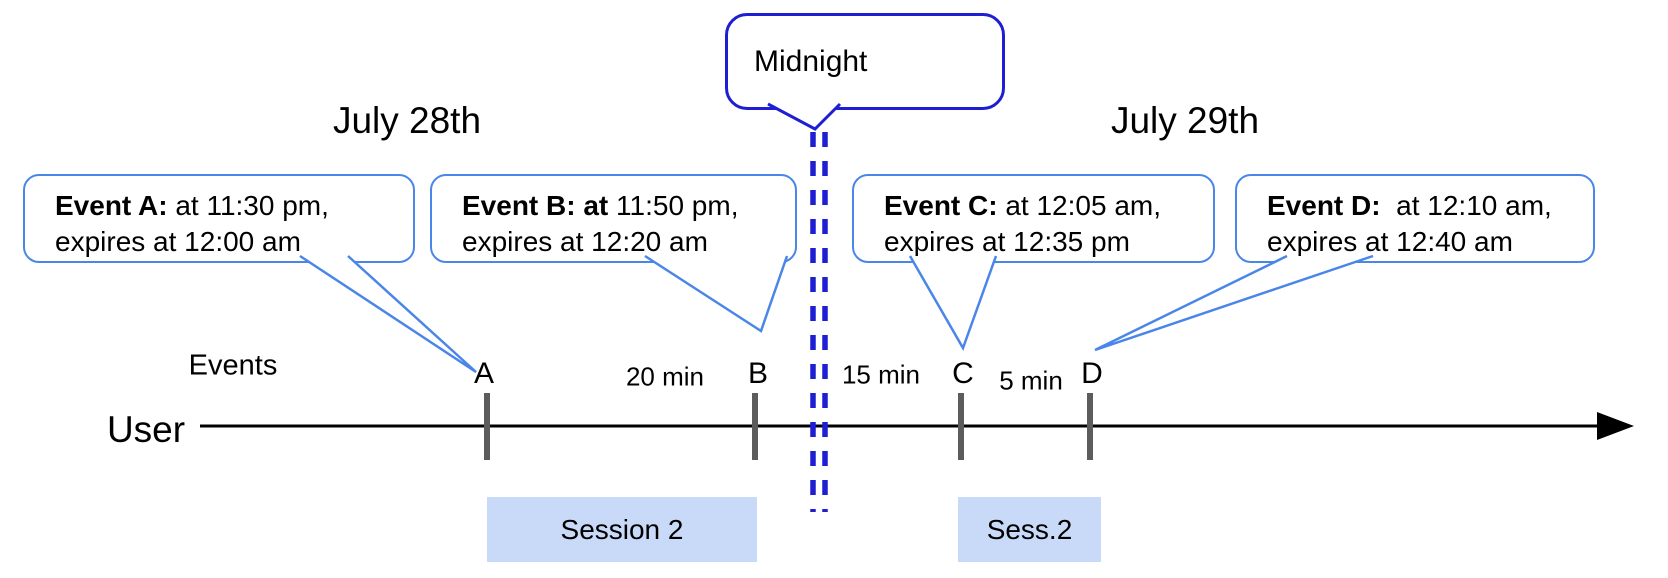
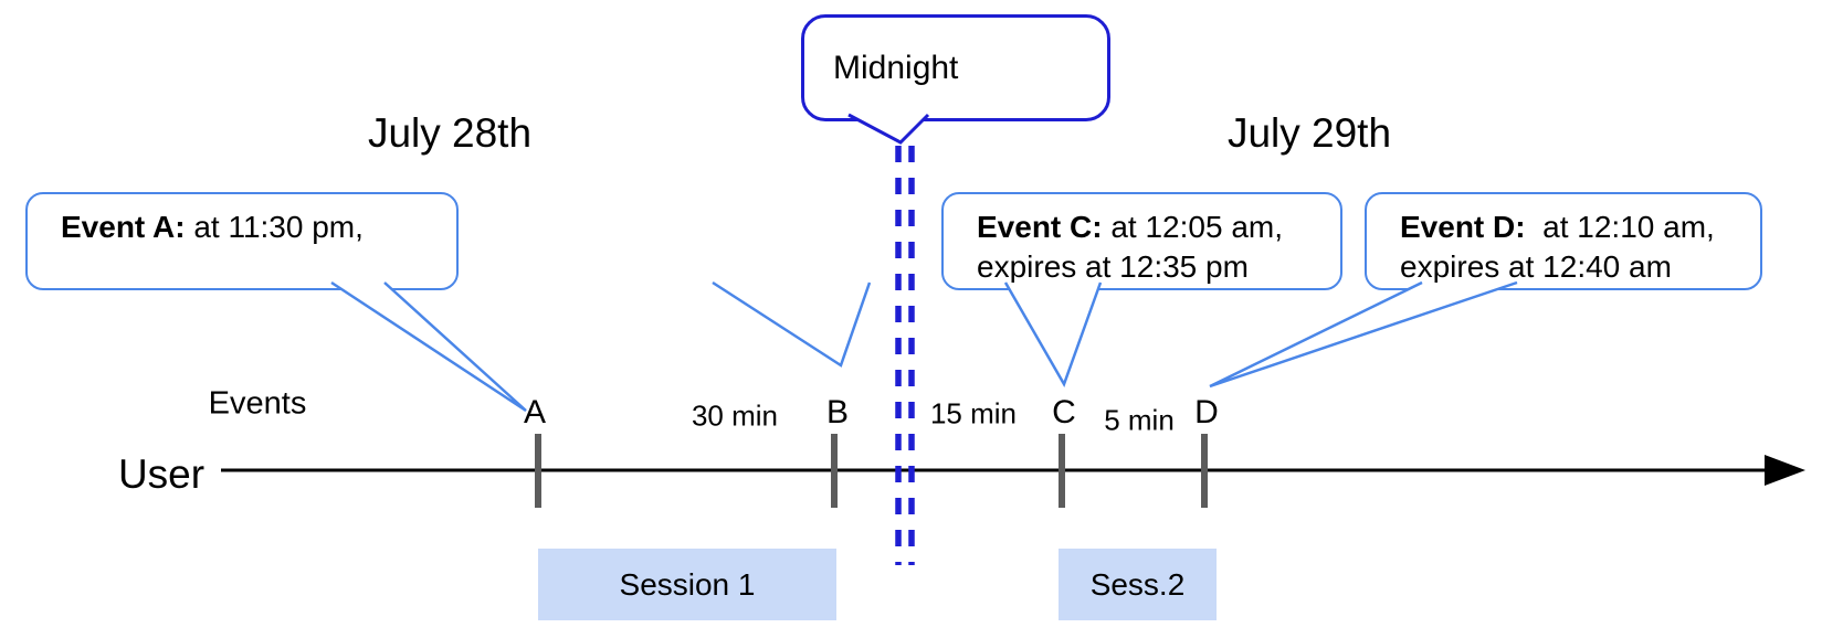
  July 28th
  July 29th
  Midnight
  Event A: at 11:30 pm,
- expires at 12:00 am
- Event B: at 11:50 pm,
- expires at 12:20 am
  Event C: at 12:05 am,
  expires at 12:35 pm
  Event D: at 12:10 am,
  expires at 12:40 am
  Events
  User
  A
  B
  C
  D
- 20 min
+ 30 min
  15 min
  5 min
- Session 2
+ Session 1
  Sess.2
